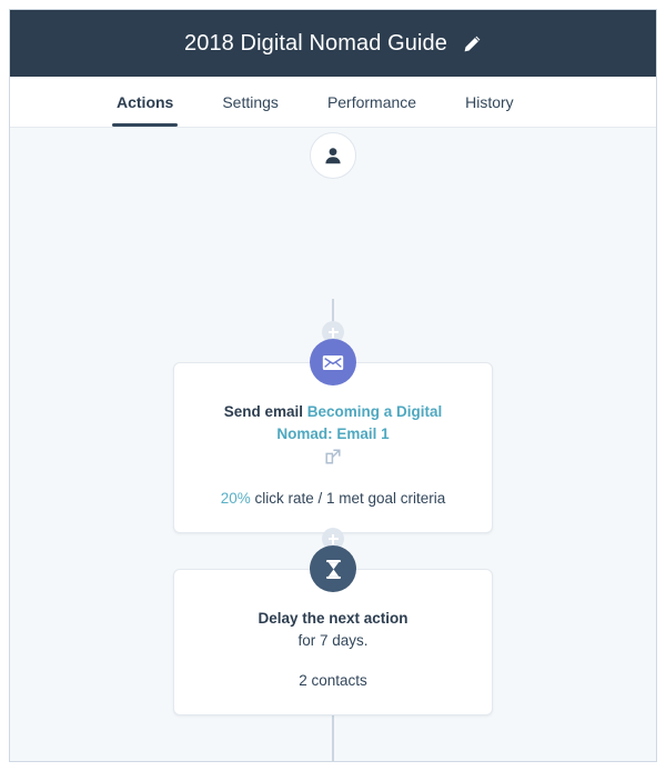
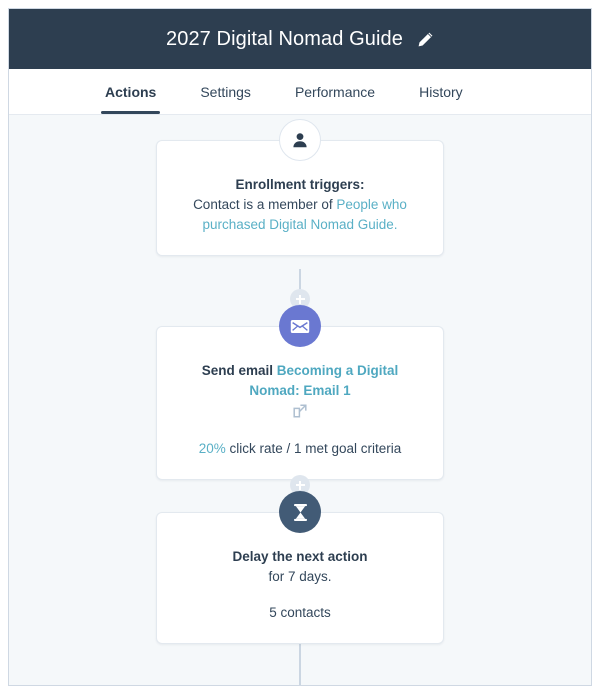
- 2018 Digital Nomad Guide
+ 2027 Digital Nomad Guide
  Actions
  Settings
  Performance
  History
+ Enrollment triggers:
+ Contact is a member of People who purchased Digital Nomad Guide.
  Send email Becoming a Digital Nomad: Email 1
  20% click rate / 1 met goal criteria
  Delay the next action
  for 7 days.
- 2 contacts
+ 5 contacts
